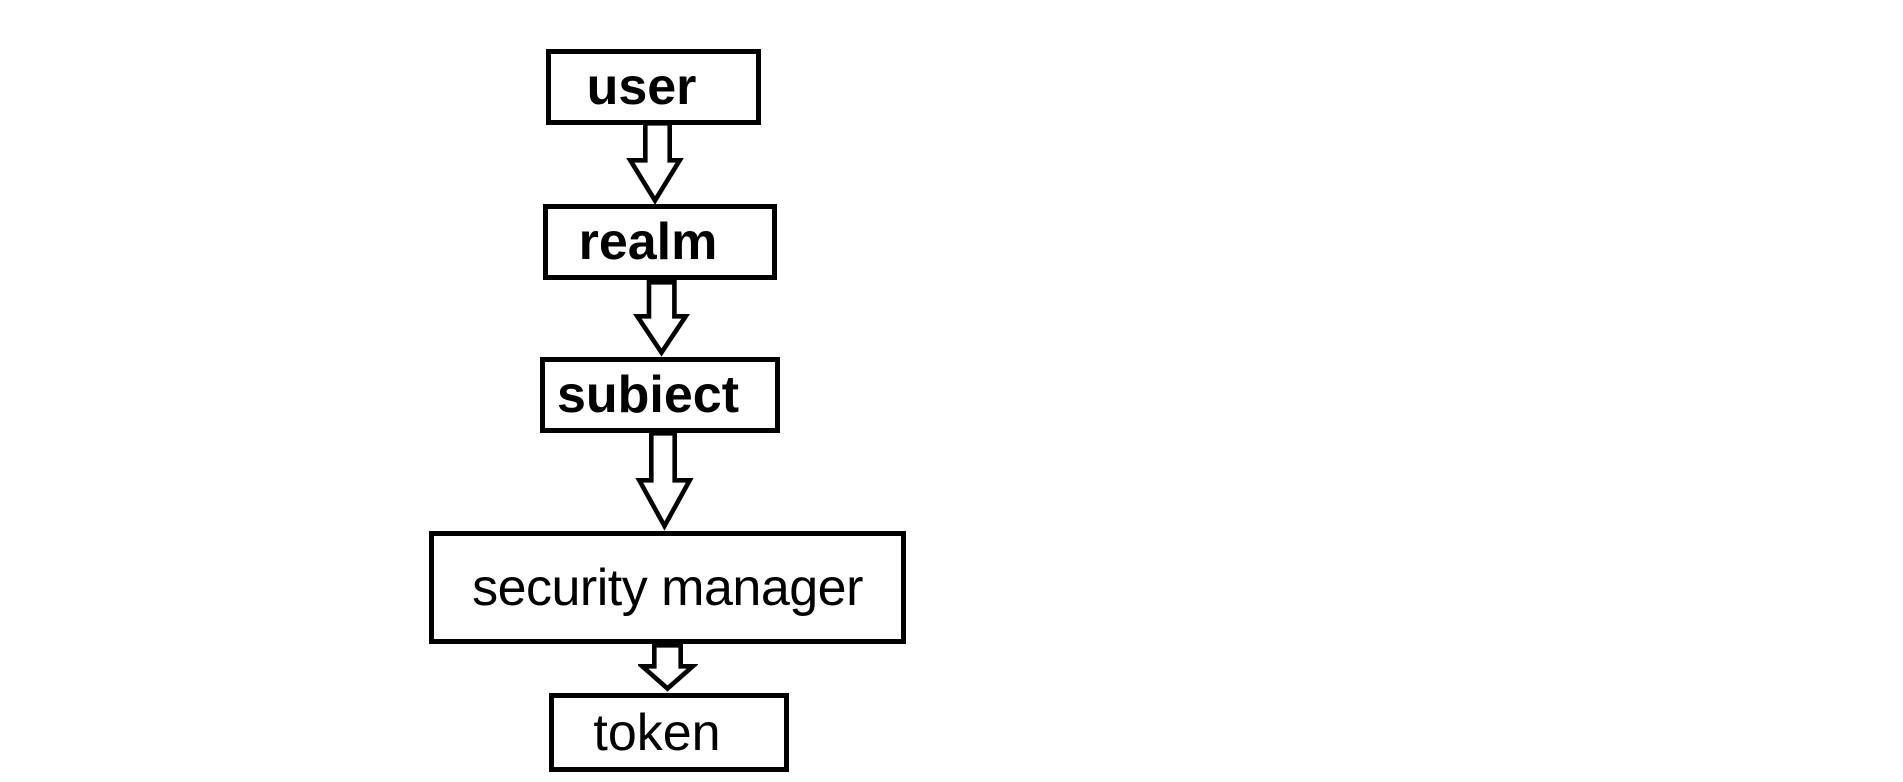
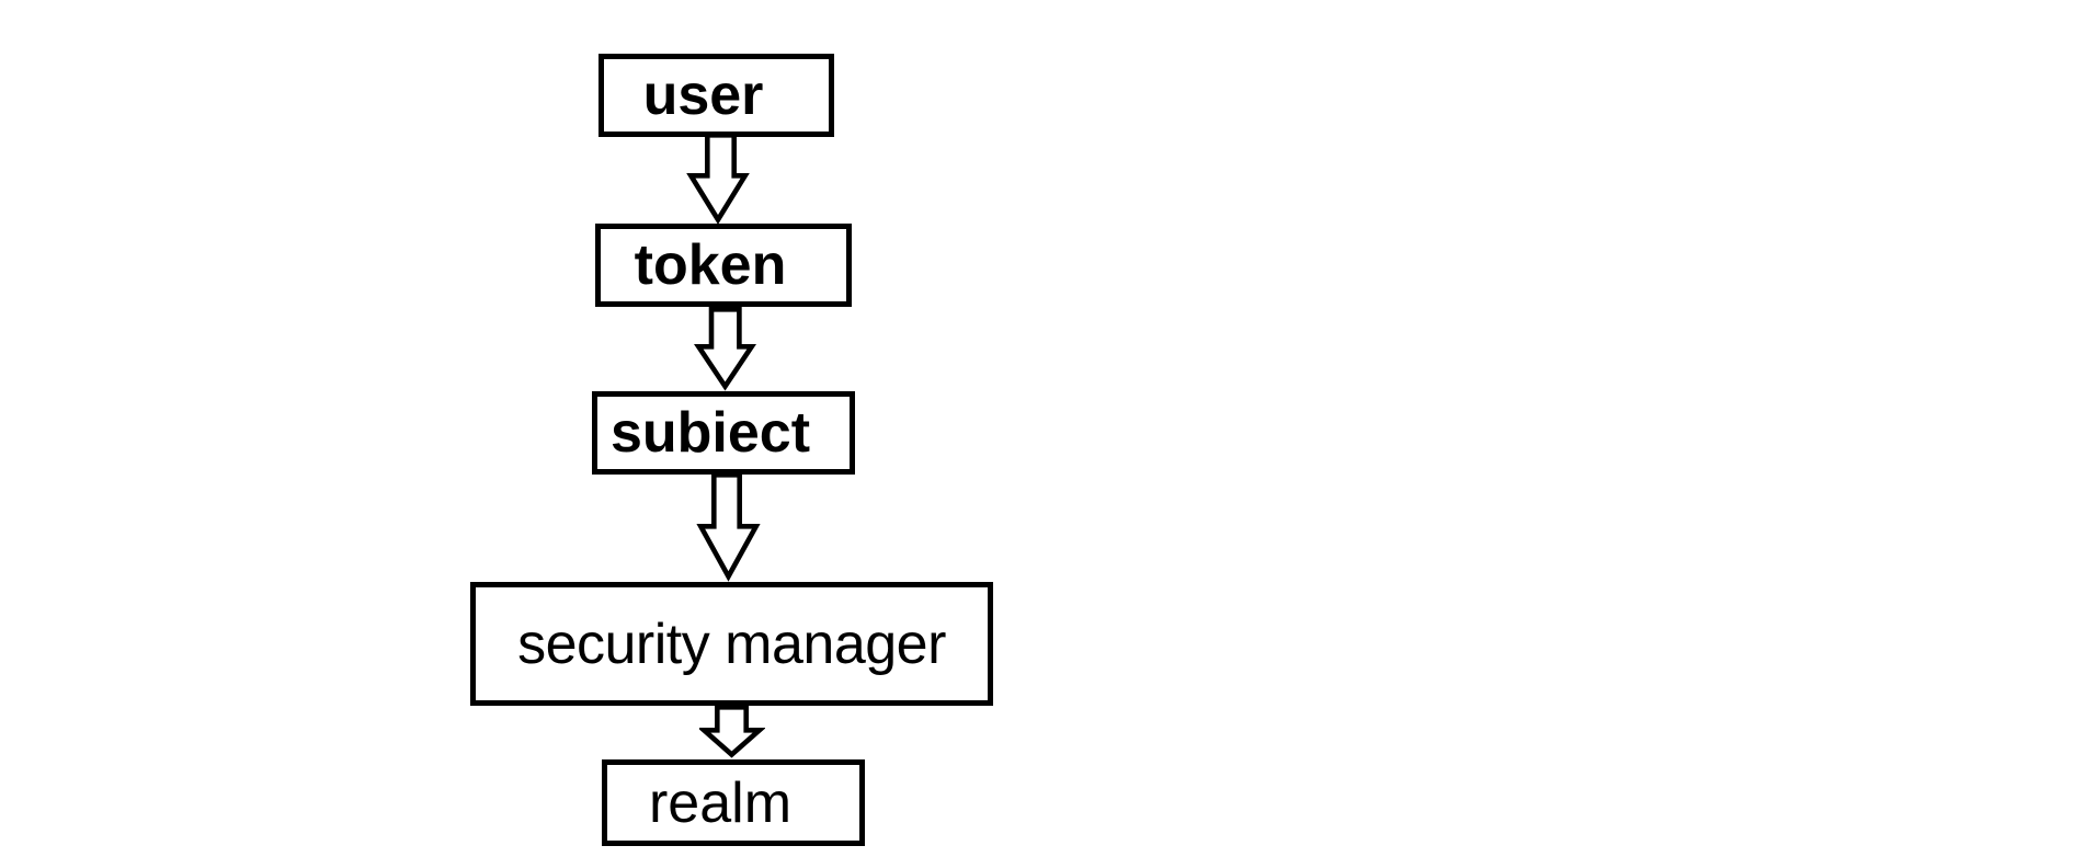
  user
- realm
+ token
  subiect
  security manager
- token
+ realm
